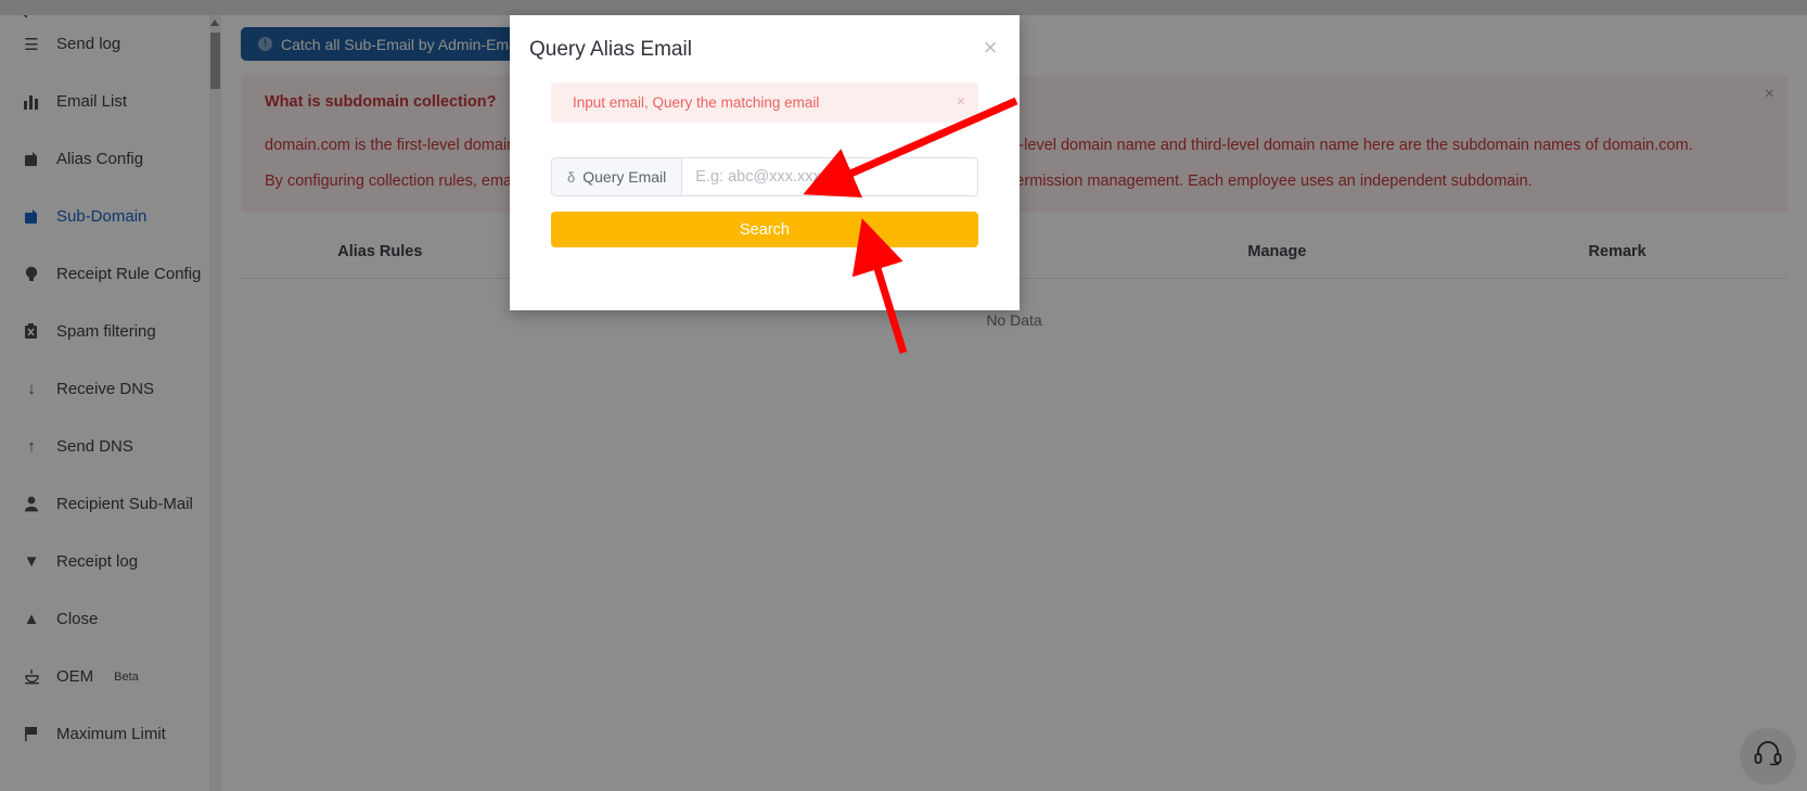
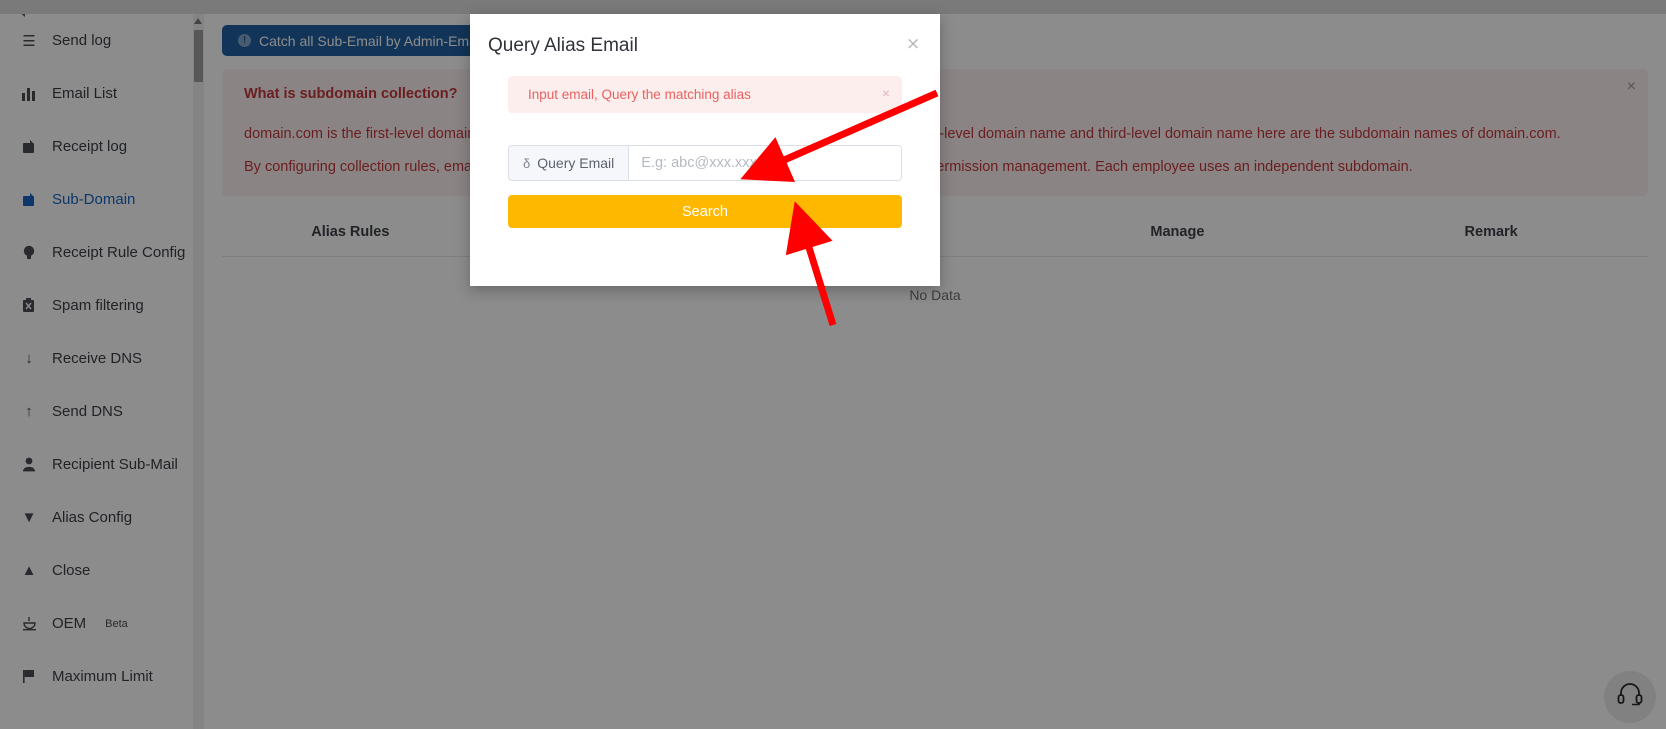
  ☰
  Send log
  Email List
- Alias Config
+ Receipt log
  Sub-Domain
  Receipt Rule Config
  Spam filtering
  ↓
  Receive DNS
  ↑
  Send DNS
  Recipient Sub-Mail
  ▼
- Receipt log
+ Alias Config
  ▲
  Close
  OEM
  Beta
  Maximum Limit
  !
  Catch all Sub-Email by Admin-Em
  ×
  What is subdomain collection?
  Alias Rules		Manage	Remark
  No Data
  Query Alias Email
  ×
- Input email, Query the matching email
+ Input email, Query the matching alias
  ×
  δ
  Query Email
  E.g: abc@xxx.xxx.c
  Search
